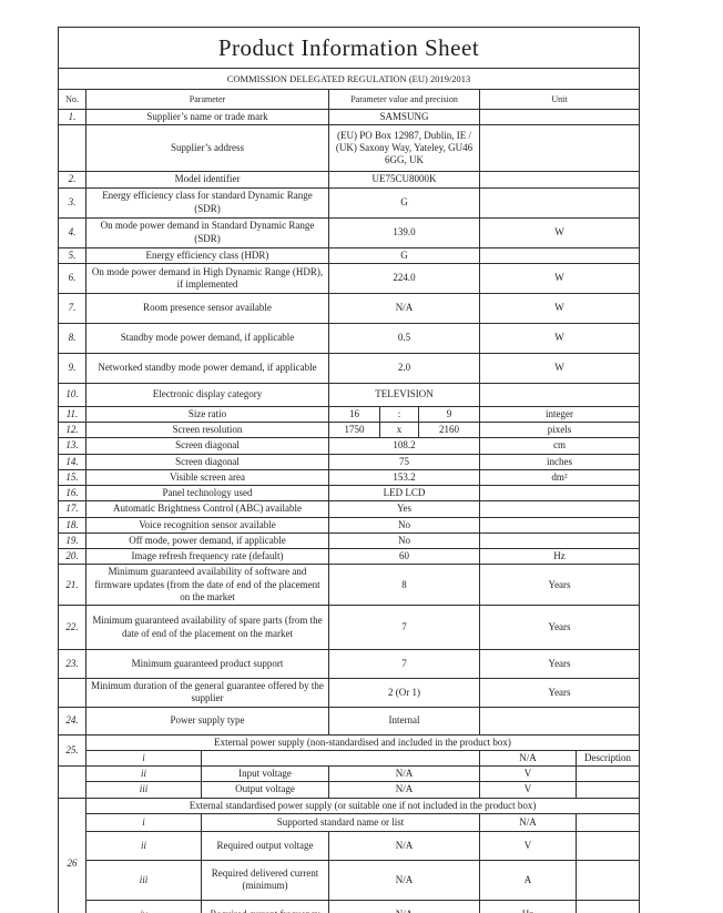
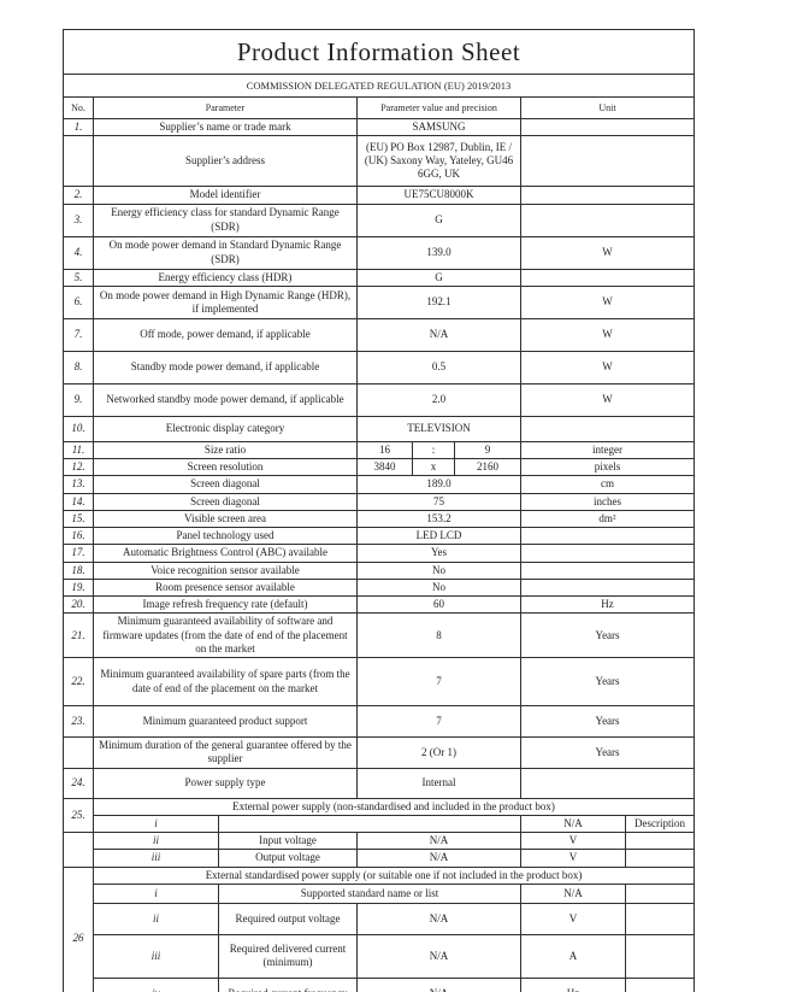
  Product Information Sheet
  COMMISSION DELEGATED REGULATION (EU) 2019/2013
  No.	Parameter	Parameter value and precision	Unit
  1.	Supplier’s name or trade mark	SAMSUNG
  	Supplier’s address	(EU) PO Box 12987, Dublin, IE / (UK) Saxony Way, Yateley, GU46 6GG, UK
  2.	Model identifier	UE75CU8000K
  3.	Energy efficiency class for standard Dynamic Range (SDR)	G
  4.	On mode power demand in Standard Dynamic Range (SDR)	139.0	W
  5.	Energy efficiency class (HDR)	G
- 6.	On mode power demand in High Dynamic Range (HDR), if implemented	224.0	W
+ 6.	On mode power demand in High Dynamic Range (HDR), if implemented	192.1	W
- 7.	Room presence sensor available	N/A	W
+ 7.	Off mode, power demand, if applicable	N/A	W
  8.	Standby mode power demand, if applicable	0.5	W
  9.	Networked standby mode power demand, if applicable	2.0	W
  10.	Electronic display category	TELEVISION
  11.	Size ratio	16	:	9	integer
- 12.	Screen resolution	1750	x	2160	pixels
+ 12.	Screen resolution	3840	x	2160	pixels
- 13.	Screen diagonal	108.2	cm
+ 13.	Screen diagonal	189.0	cm
  14.	Screen diagonal	75	inches
  15.	Visible screen area	153.2	dm²
  16.	Panel technology used	LED LCD
  17.	Automatic Brightness Control (ABC) available	Yes
  18.	Voice recognition sensor available	No
- 19.	Off mode, power demand, if applicable	No
+ 19.	Room presence sensor available	No
  20.	Image refresh frequency rate (default)	60	Hz
  21.	Minimum guaranteed availability of software and firmware updates (from the date of end of the placement on the market	8	Years
  22.	Minimum guaranteed availability of spare parts (from the date of end of the placement on the market	7	Years
  23.	Minimum guaranteed product support	7	Years
  	Minimum duration of the general guarantee offered by the supplier	2 (Or 1)	Years
  24.	Power supply type	Internal
  25.	External power supply (non-standardised and included in the product box)
  i		N/A	Description
  	ii	Input voltage	N/A	V
  iii	Output voltage	N/A	V
  26	External standardised power supply (or suitable one if not included in the product box)
  i	Supported standard name or list	N/A
  ii	Required output voltage	N/A	V
  iii	Required delivered current (minimum)	N/A	A
